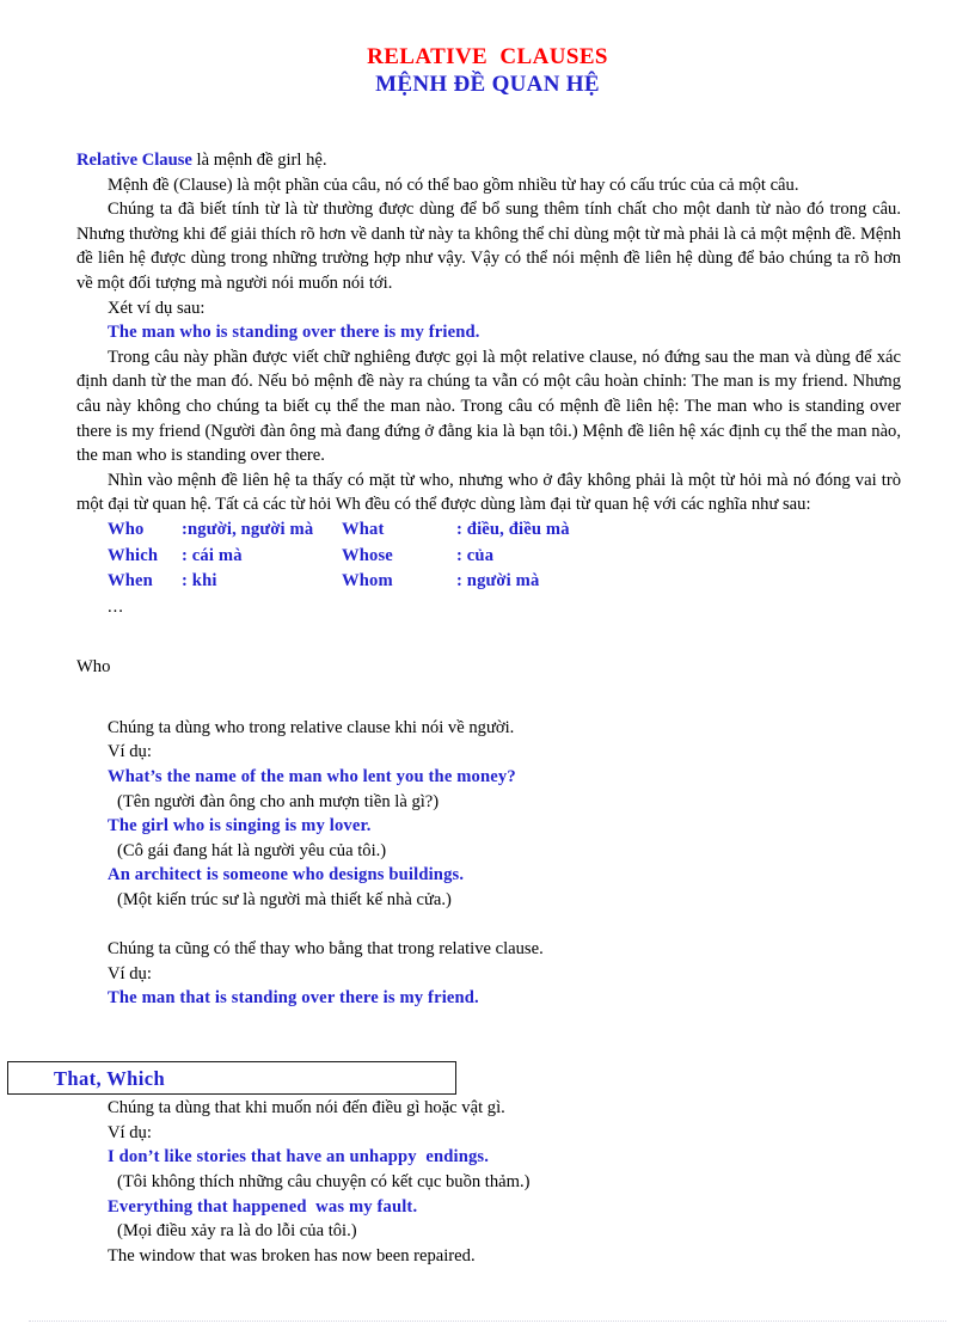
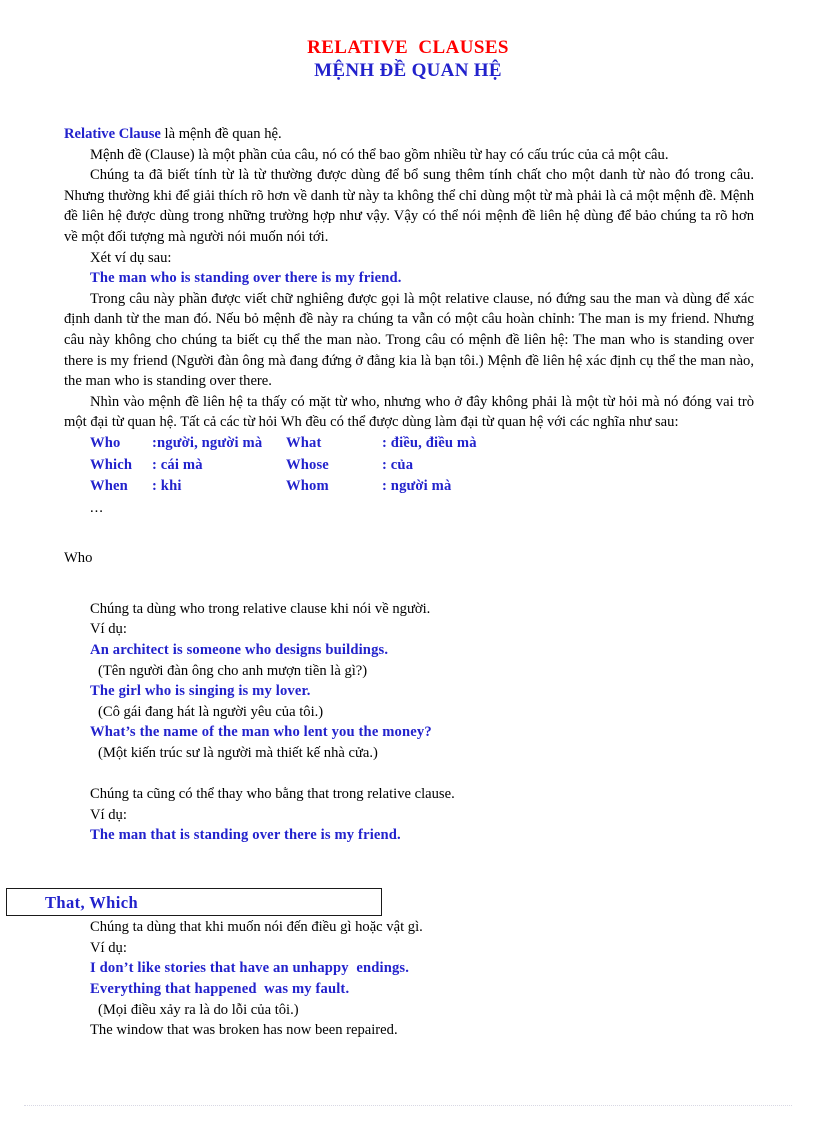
  RELATIVE CLAUSES
  MỆNH ĐỀ QUAN HỆ
- Relative Clause là mệnh đề girl hệ.
+ Relative Clause là mệnh đề quan hệ.
  Mệnh đề (Clause) là một phần của câu, nó có thể bao gồm nhiều từ hay có cấu trúc của cả một câu.
  Chúng ta đã biết tính từ là từ thường được dùng để bổ sung thêm tính chất cho một danh từ nào đó trong câu. Nhưng thường khi để giải thích rõ hơn về danh từ này ta không thể chỉ dùng một từ mà phải là cả một mệnh đề. Mệnh đề liên hệ được dùng trong những trường hợp như vậy. Vậy có thể nói mệnh đề liên hệ dùng để bảo chúng ta rõ hơn về một đối tượng mà người nói muốn nói tới.
  Xét ví dụ sau:
  The man who is standing over there is my friend.
  Trong câu này phần được viết chữ nghiêng được gọi là một relative clause, nó đứng sau the man và dùng để xác định danh từ the man đó. Nếu bỏ mệnh đề này ra chúng ta vẫn có một câu hoàn chỉnh: The man is my friend. Nhưng câu này không cho chúng ta biết cụ thể the man nào. Trong câu có mệnh đề liên hệ: The man who is standing over there is my friend (Người đàn ông mà đang đứng ở đằng kia là bạn tôi.) Mệnh đề liên hệ xác định cụ thể the man nào, the man who is standing over there.
  Nhìn vào mệnh đề liên hệ ta thấy có mặt từ who, nhưng who ở đây không phải là một từ hỏi mà nó đóng vai trò một đại từ quan hệ. Tất cả các từ hỏi Wh đều có thể được dùng làm đại từ quan hệ với các nghĩa như sau:
  Who	:người, người mà	What	: điều, điều mà
  Which	: cái mà	Whose	: của
  When	: khi	Whom	: người mà
  ...
  Who
  Chúng ta dùng who trong relative clause khi nói về người.
  Ví dụ:
- What’s the name of the man who lent you the money?
+ An architect is someone who designs buildings.
  (Tên người đàn ông cho anh mượn tiền là gì?)
  The girl who is singing is my lover.
  (Cô gái đang hát là người yêu của tôi.)
- An architect is someone who designs buildings.
+ What’s the name of the man who lent you the money?
  (Một kiến trúc sư là người mà thiết kế nhà cửa.)
  Chúng ta cũng có thể thay who bằng that trong relative clause.
  Ví dụ:
  The man that is standing over there is my friend.
  Chúng ta dùng that khi muốn nói đến điều gì hoặc vật gì.
  Ví dụ:
  I don’t like stories that have an unhappy endings.
- (Tôi không thích những câu chuyện có kết cục buồn thảm.)
  Everything that happened was my fault.
  (Mọi điều xảy ra là do lỗi của tôi.)
  The window that was broken has now been repaired.
  That, Which
